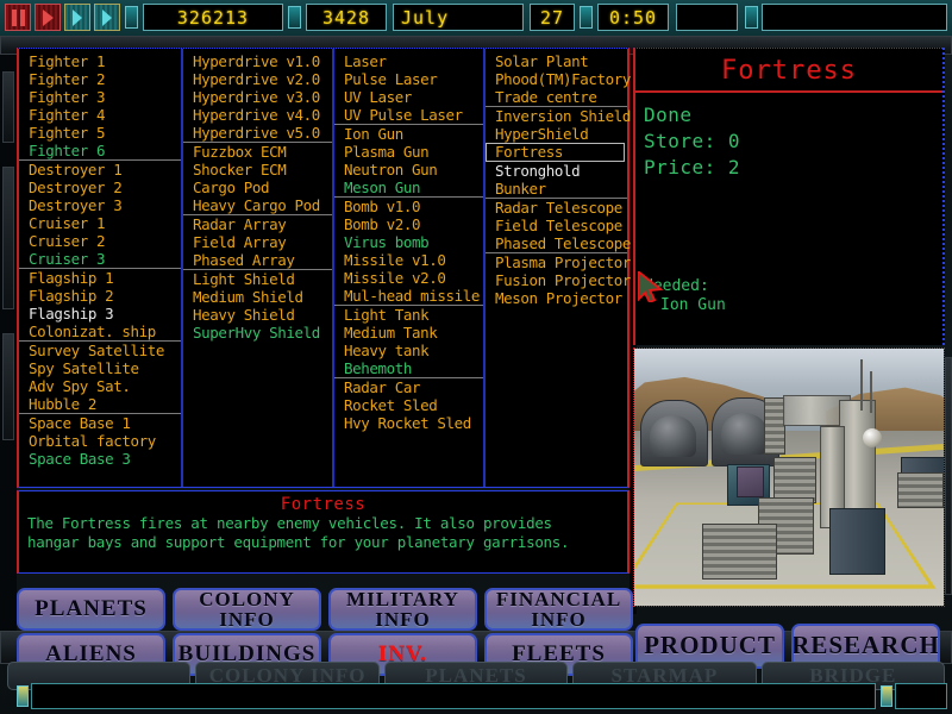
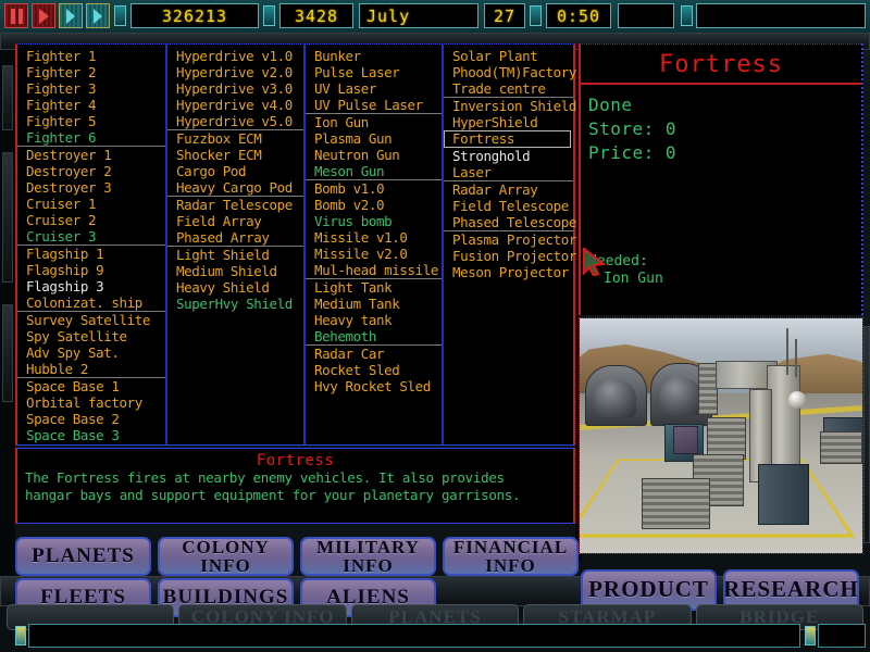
  326213
  3428
  July
  27
  0:50
  Fighter 1
  Fighter 2
  Fighter 3
  Fighter 4
  Fighter 5
  Fighter 6
  Destroyer 1
  Destroyer 2
  Destroyer 3
  Cruiser 1
  Cruiser 2
  Cruiser 3
  Flagship 1
- Flagship 2
+ Flagship 9
  Flagship 3
  Colonizat. ship
  Survey Satellite
  Spy Satellite
  Adv Spy Sat.
  Hubble 2
  Space Base 1
  Orbital factory
+ Space Base 2
  Space Base 3
  Hyperdrive v1.0
  Hyperdrive v2.0
  Hyperdrive v3.0
  Hyperdrive v4.0
  Hyperdrive v5.0
  Fuzzbox ECM
  Shocker ECM
  Cargo Pod
  Heavy Cargo Pod
- Radar Array
+ Radar Telescope
  Field Array
  Phased Array
  Light Shield
  Medium Shield
  Heavy Shield
  SuperHvy Shield
- Laser
+ Bunker
  Pulse Laser
  UV Laser
  UV Pulse Laser
  Ion Gun
  Plasma Gun
  Neutron Gun
  Meson Gun
  Bomb v1.0
  Bomb v2.0
  Virus bomb
  Missile v1.0
  Missile v2.0
  Mul-head missile
  Light Tank
  Medium Tank
  Heavy tank
  Behemoth
  Radar Car
  Rocket Sled
  Hvy Rocket Sled
  Solar Plant
  Phood(TM)Factory
  Trade centre
  Inversion Shield
  HyperShield
  Fortress
  Stronghold
- Bunker
+ Laser
- Radar Telescope
+ Radar Array
  Field Telescope
  Phased Telescope
  Plasma Projector
  Fusion Projector
  Meson Projector
  Fortress
  The Fortress fires at nearby enemy vehicles. It also provides
  hangar bays and support equipment for your planetary garrisons.
  Fortress
  Done
  Store: 0
- Price: 2
+ Price: 0
  eded:
  Ion Gun
  PLANETS
  COLONY
  INFO
  MILITARY
  INFO
  FINANCIAL
  INFO
- ALIENS
+ FLEETS
  BUILDINGS
- INV.
- FLEETS
+ ALIENS
  PRODUCT
  RESEARCH
  COLONY INFO
  PLANETS
  STARMAP
  BRIDGE
